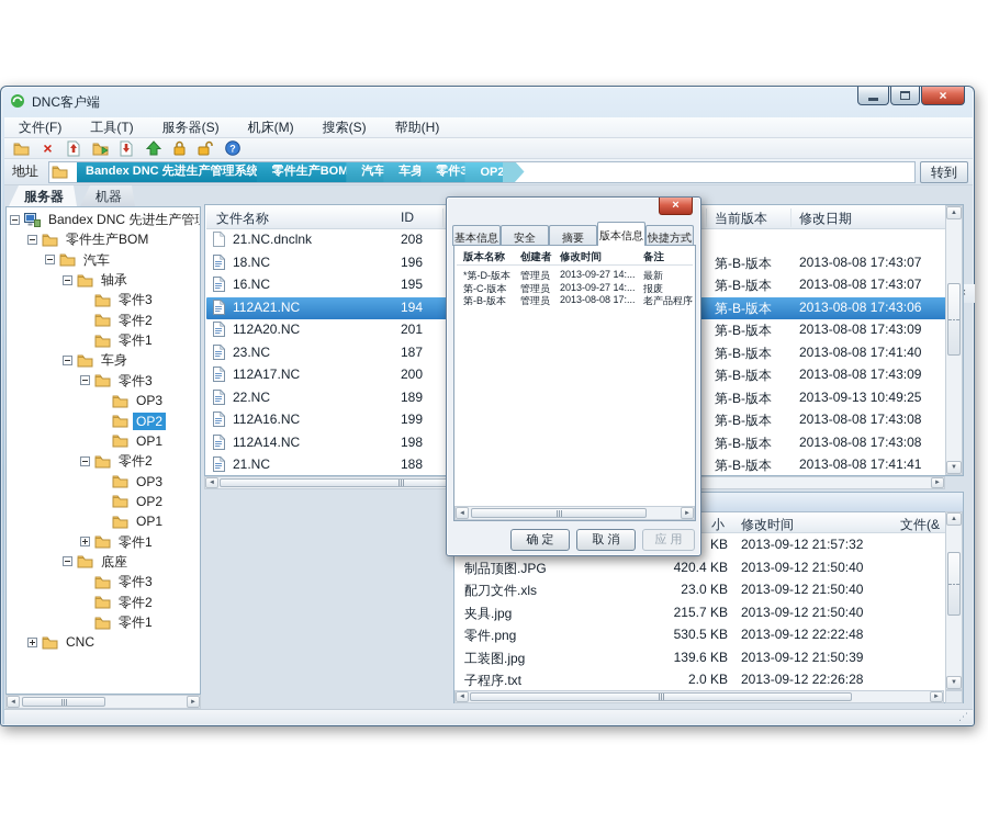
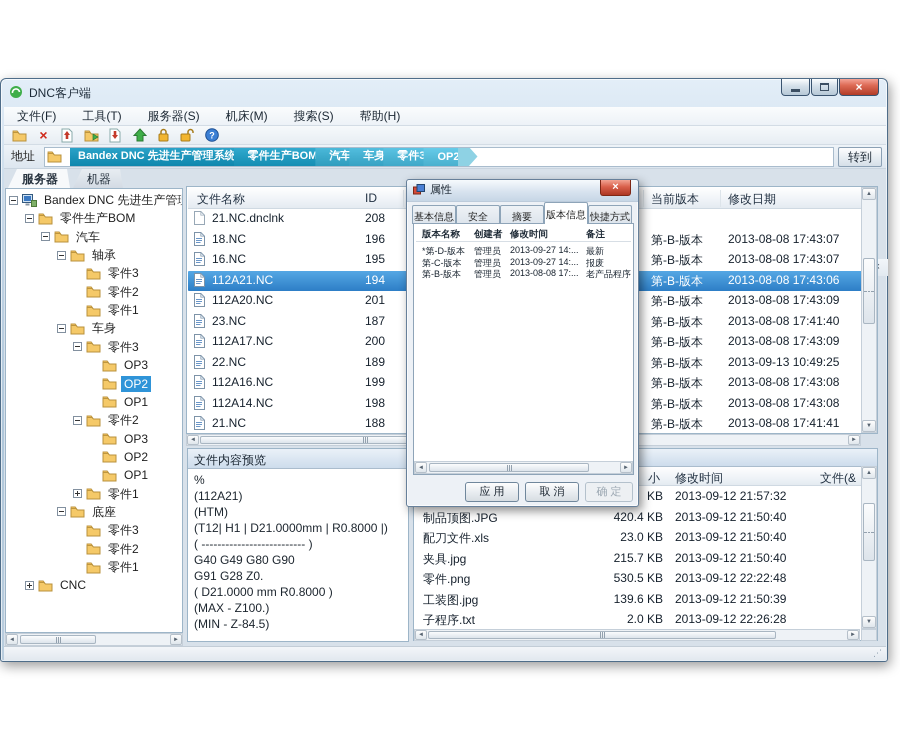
  DNC客户端
  ×
  文件(F)
  工具(T)
  服务器(S)
  机床(M)
  搜索(S)
  帮助(H)
  ×
  ?
  地址
  Bandex DNC 先进生产管理系统
  零件生产BOM
  汽车
  车身
  零件3
  OP2
  转到
  服务器
  机器
  Bandex DNC 先进生产管
  零件生产BOM
  汽车
  轴承
  零件3
  零件2
  零件1
  车身
  零件3
  OP3
  OP2
  OP1
  零件2
  OP3
  OP2
  OP1
  零件1
  底座
  零件3
  零件2
  零件1
  CNC
  文件名称
  ID
  当前版本
  修改日期
  21.NC.dnclnk
  208
  18.NC
  196
  第-B-版本
  2013-08-08 17:43:07
  16.NC
  195
  第-B-版本
  2013-08-08 17:43:07
  112A21.NC
  194
  第-B-版本
  2013-08-08 17:43:06
  112A20.NC
  201
  第-B-版本
  2013-08-08 17:43:09
  23.NC
  187
  第-B-版本
  2013-08-08 17:41:40
  112A17.NC
  200
  第-B-版本
  2013-08-08 17:43:09
  22.NC
  189
  第-B-版本
  2013-09-13 10:49:25
  112A16.NC
  199
  第-B-版本
  2013-08-08 17:43:08
  112A14.NC
  198
  第-B-版本
  2013-08-08 17:43:08
  21.NC
  188
  第-B-版本
  2013-08-08 17:41:41
+ 文件内容预览
+ %
+ (112A21)
+ (HTM)
+ (T12| H1 | D21.0000mm | R0.8000 |)
+ ( -------------------------- )
+ G40 G49 G80 G90
+ G91 G28 Z0.
+ ( D21.0000 mm R0.8000 )
+ (MAX - Z100.)
+ (MIN - Z-84.5)
  小
  修改时间
  文件(&
  KB
  2013-09-12 21:57:32
  制品顶图.JPG
  420.4 KB
  2013-09-12 21:50:40
  配刀文件.xls
  23.0 KB
  2013-09-12 21:50:40
  夹具.jpg
  215.7 KB
  2013-09-12 21:50:40
  零件.png
  530.5 KB
  2013-09-12 22:22:48
  工装图.jpg
  139.6 KB
  2013-09-12 21:50:39
  子程序.txt
  2.0 KB
  2013-09-12 22:26:28
  ⋰
+ 属性
  ×
  基本信息
  安全
  摘要
  版本信息
  快捷方式
  版本名称
  创建者
  修改时间
  备注
  *第-D-版本
  管理员
  2013-09-27 14:...
  最新
  第-C-版本
  管理员
  2013-09-27 14:...
  报废
  第-B-版本
  管理员
  2013-08-08 17:...
  老产品程序
- 确 定
+ 应 用
  取 消
- 应 用
+ 确 定
